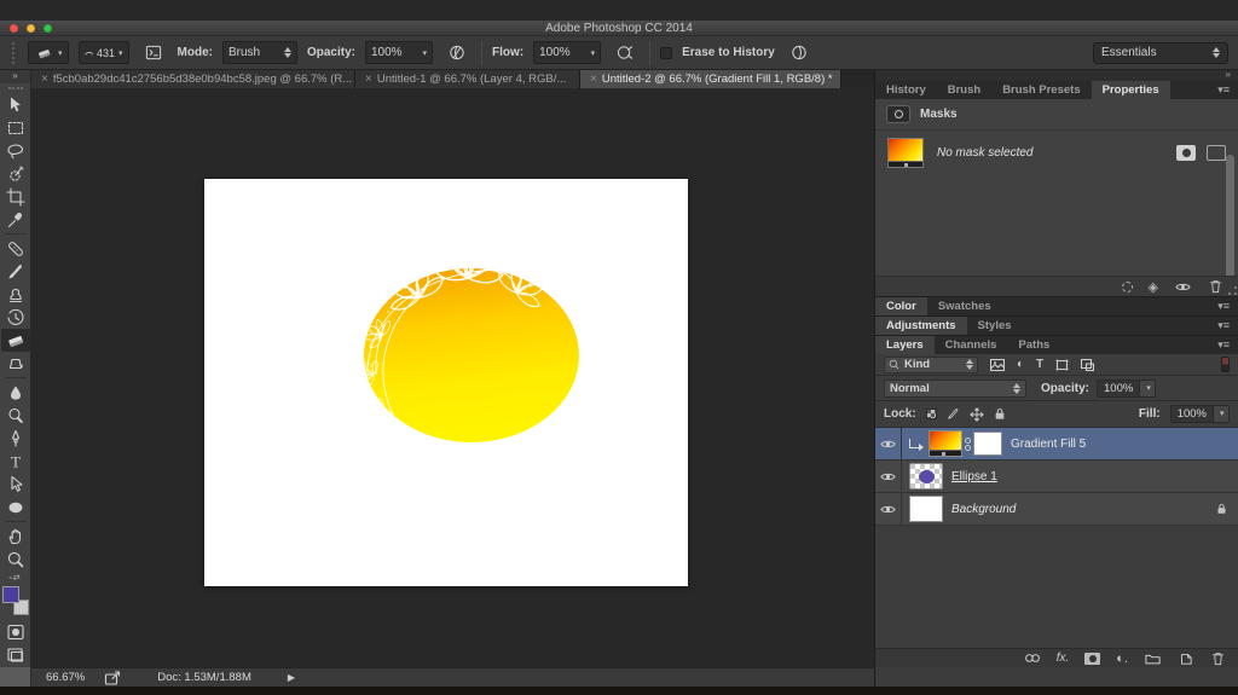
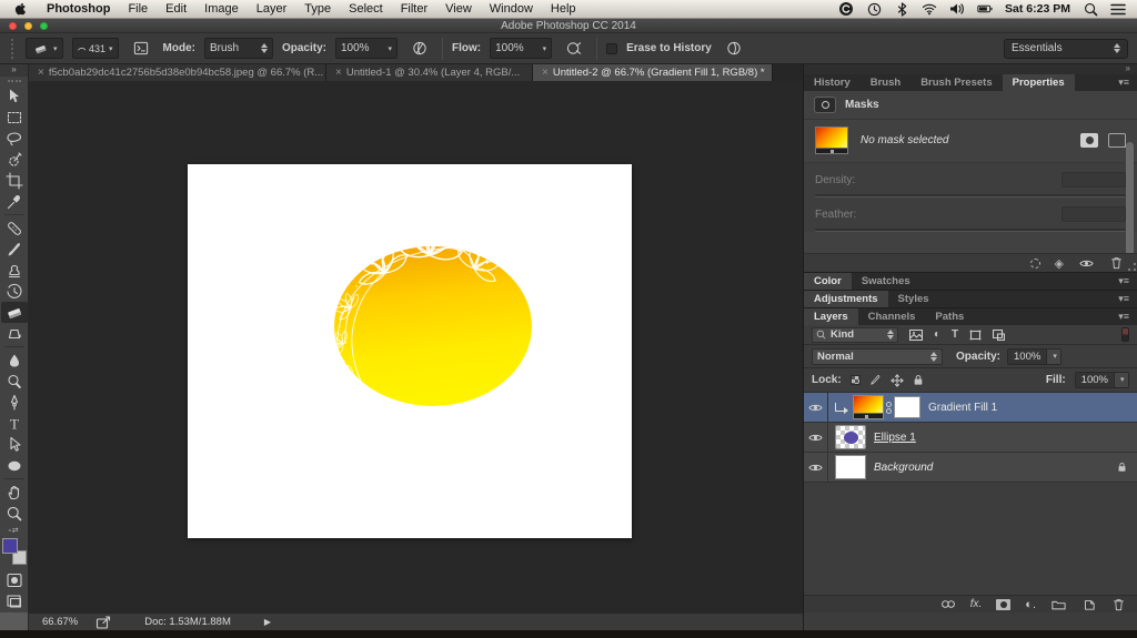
+ Photoshop
+ File
+ Edit
+ Image
+ Layer
+ Type
+ Select
+ Filter
+ View
+ Window
+ Help
+ Sat 6:23 PM
  Adobe Photoshop CC 2014
  431
  Mode:
  Brush
  Opacity:
  100%
  Flow:
  100%
  Erase to History
  Essentials
  ×
  f5cb0ab29dc41c2756b5d38e0b94bc58.jpeg @ 66.7% (R...
  ×
- Untitled-1 @ 66.7% (Layer 4, RGB/...
+ Untitled-1 @ 30.4% (Layer 4, RGB/...
  ×
  Untitled-2 @ 66.7% (Gradient Fill 1, RGB/8) *
  »
  T
  66.67%
  Doc: 1.53M/1.88M
  ▶
  »
  History
  Brush
  Brush Presets
  Properties
  ▾≡
  Masks
  No mask selected
+ Density:
+ Feather:
  ◈
  Color
  Swatches
  ▾≡
  Adjustments
  Styles
  ▾≡
  Layers
  Channels
  Paths
  ▾≡
  Kind
  ◐
  T
  Normal
  Opacity:
  100%
  Lock:
  Fill:
  100%
- Gradient Fill 5
+ Gradient Fill 1
  Ellipse 1
  Background
  fx.
  ◐.
